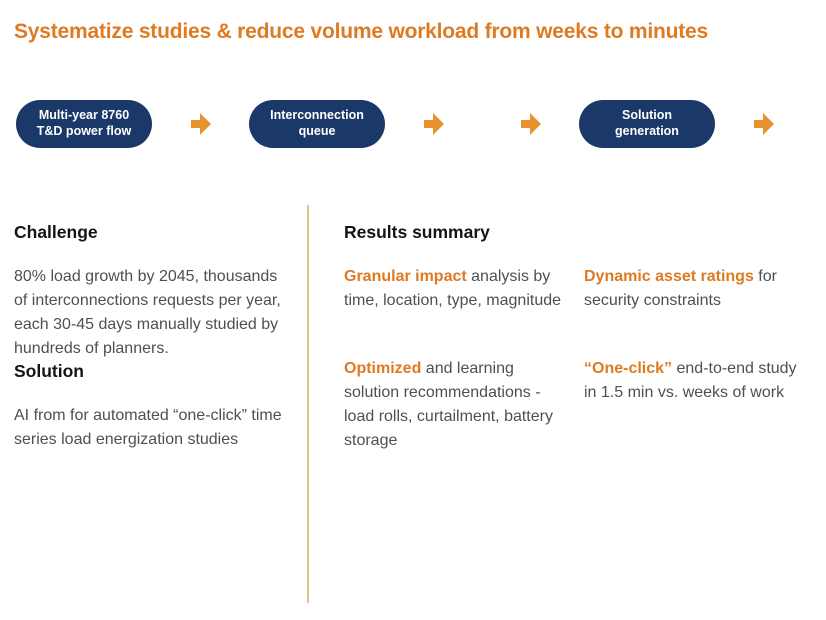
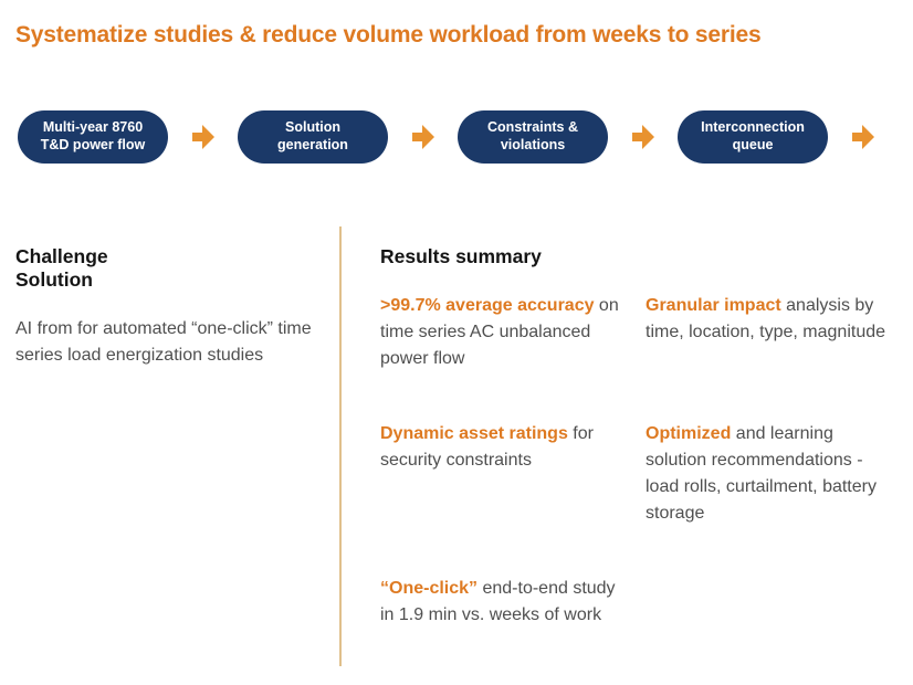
- Systematize studies & reduce volume workload from weeks to minutes
+ Systematize studies & reduce volume workload from weeks to series
  Multi-year 8760 T&D power flow
- Interconnection queue
+ Solution generation
+ Constraints & violations
- Solution generation
+ Interconnection queue
  Challenge
- 80% load growth by 2045, thousands of interconnections requests per year, each 30-45 days manually studied by hundreds of planners.
  Solution
  AI from for automated “one-click” time series load energization studies
  Results summary
+ >99.7% average accuracy on time series AC unbalanced power flow
  Granular impact analysis by time, location, type, magnitude
  Dynamic asset ratings for security constraints
  Optimized and learning solution recommendations - load rolls, curtailment, battery storage
- “One-click” end-to-end study in 1.5 min vs. weeks of work
+ “One-click” end-to-end study in 1.9 min vs. weeks of work
